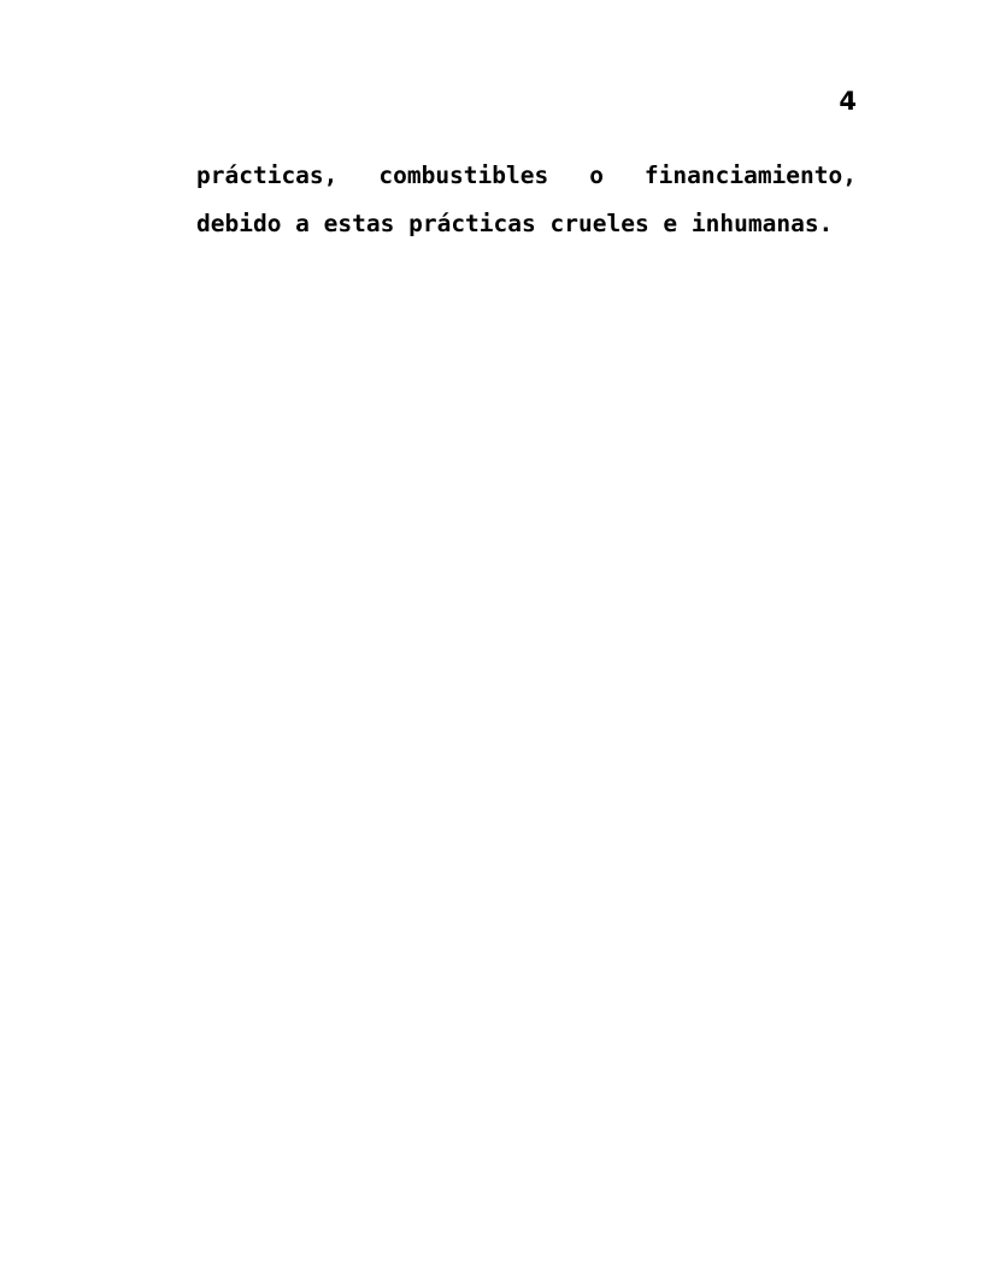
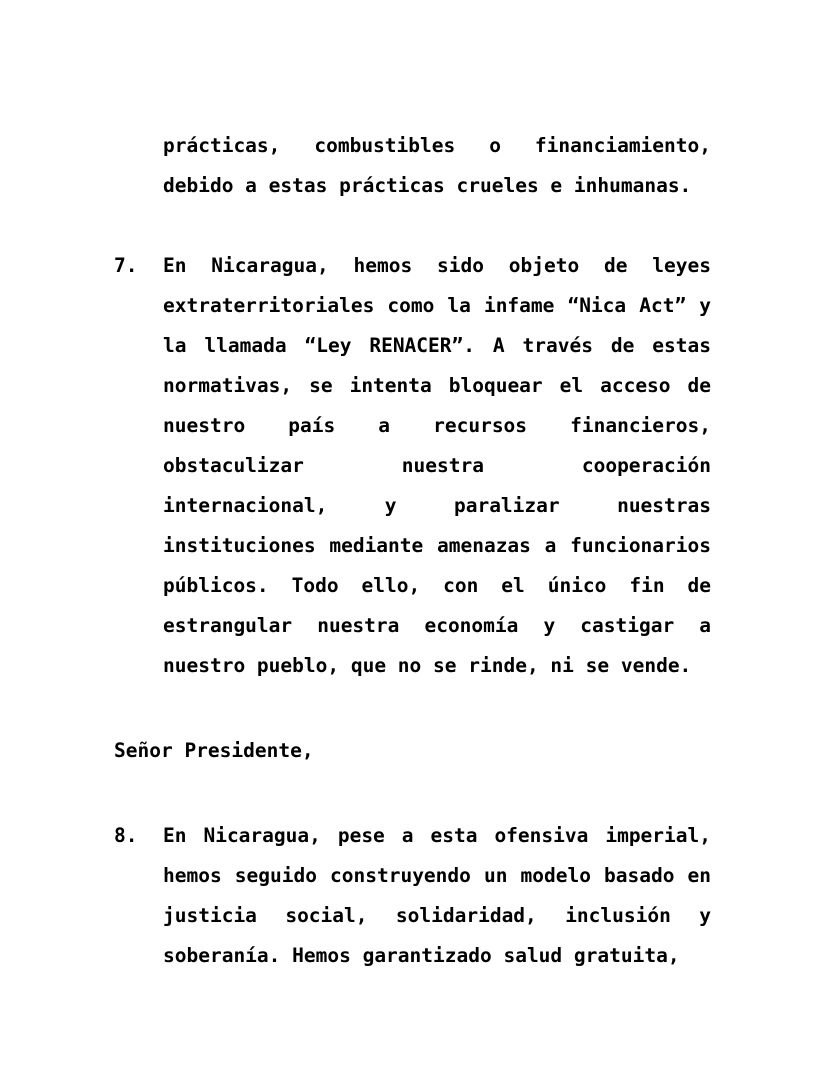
- 4
  prácticas, combustibles o financiamiento, debido a estas prácticas crueles e inhumanas.
+ 7.
+ En Nicaragua, hemos sido objeto de leyes extraterritoriales como la infame “Nica Act” y la llamada “Ley RENACER”. A través de estas normativas, se intenta bloquear el acceso de nuestro país a recursos financieros, obstaculizar nuestra cooperación internacional, y paralizar nuestras instituciones mediante amenazas a funcionarios públicos. Todo ello, con el único fin de estrangular nuestra economía y castigar a nuestro pueblo, que no se rinde, ni se vende.
+ Señor Presidente,
+ 8.
+ En Nicaragua, pese a esta ofensiva imperial, hemos seguido construyendo un modelo basado en justicia social, solidaridad, inclusión y soberanía. Hemos garantizado salud gratuita,
